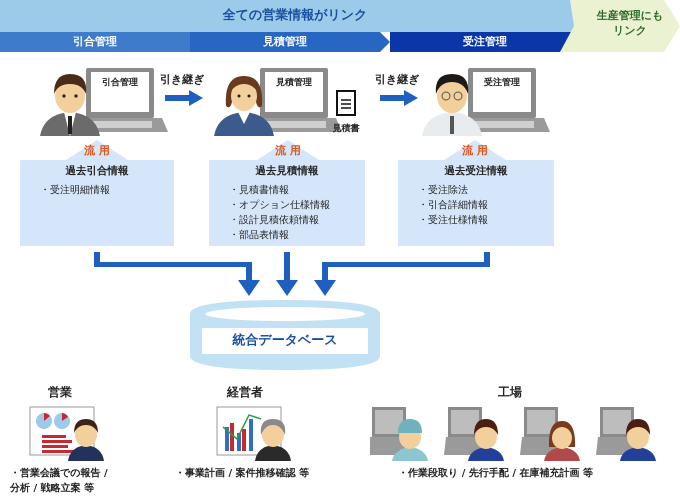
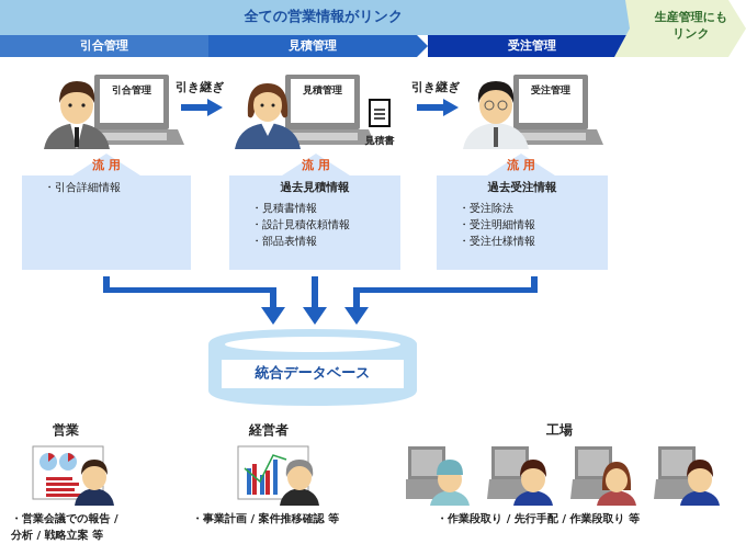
  全ての営業情報がリンク
  引合管理
  見積管理
  受注管理
  生産管理にも
  リンク
  引合管理
  見積管理
  見積書
  受注管理
  引き継ぎ
  引き継ぎ
  流 用
- 過去引合情報
- 受注明細情報
+ 引合詳細情報
  流 用
  過去見積情報
  見積書情報
- オプション仕様情報
  設計見積依頼情報
  部品表情報
  流 用
  過去受注情報
  受注除法
- 引合詳細情報
+ 受注明細情報
  受注仕様情報
  統合データベース
  営業
  ・営業会議での報告 /
  分析 / 戦略立案 等
  経営者
  ・事業計画 / 案件推移確認 等
  工場
- ・作業段取り / 先行手配 / 在庫補充計画 等
+ ・作業段取り / 先行手配 / 作業段取り 等
